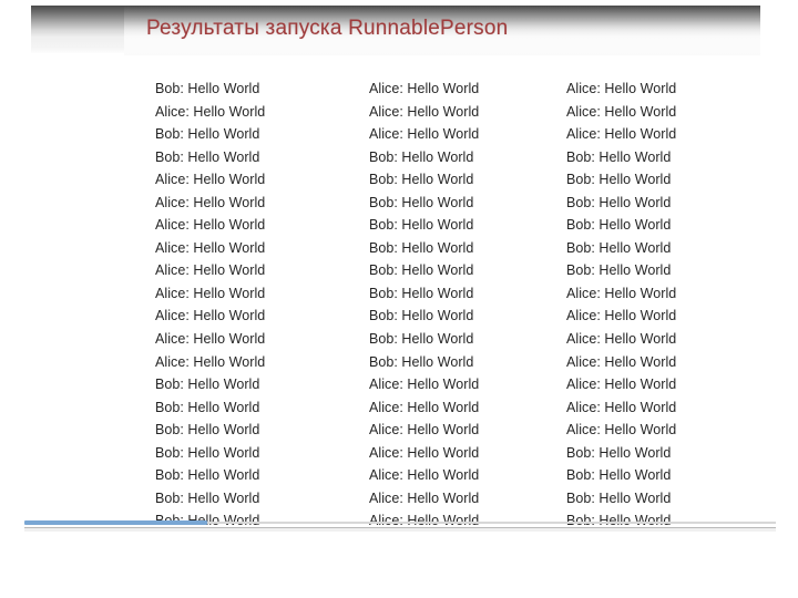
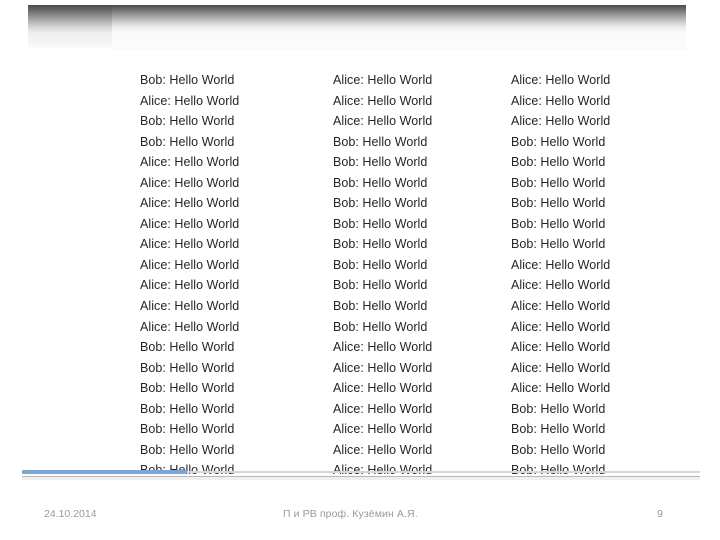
- Результаты запуска RunnablePerson
  Bob: Hello World
  Alice: Hello World
  Bob: Hello World
  Bob: Hello World
  Alice: Hello World
  Alice: Hello World
  Alice: Hello World
  Alice: Hello World
  Alice: Hello World
  Alice: Hello World
  Alice: Hello World
  Alice: Hello World
  Alice: Hello World
  Bob: Hello World
  Bob: Hello World
  Bob: Hello World
  Bob: Hello World
  Bob: Hello World
  Bob: Hello World
  Alice: Hello World
  Alice: Hello World
  Alice: Hello World
  Bob: Hello World
  Bob: Hello World
  Bob: Hello World
  Bob: Hello World
  Bob: Hello World
  Bob: Hello World
  Bob: Hello World
  Bob: Hello World
  Bob: Hello World
  Bob: Hello World
  Alice: Hello World
  Alice: Hello World
  Alice: Hello World
  Alice: Hello World
  Alice: Hello World
  Alice: Hello World
  Alice: Hello World
  Alice: Hello World
  Alice: Hello World
  Bob: Hello World
  Bob: Hello World
  Bob: Hello World
  Bob: Hello World
  Bob: Hello World
  Bob: Hello World
  Alice: Hello World
  Alice: Hello World
  Alice: Hello World
  Alice: Hello World
  Alice: Hello World
  Alice: Hello World
  Alice: Hello World
  Bob: Hello World
  Bob: Hello World
  Bob: Hello World
+ 24.10.2014
+ П и РВ проф. Кузёмин А.Я.
+ 9
